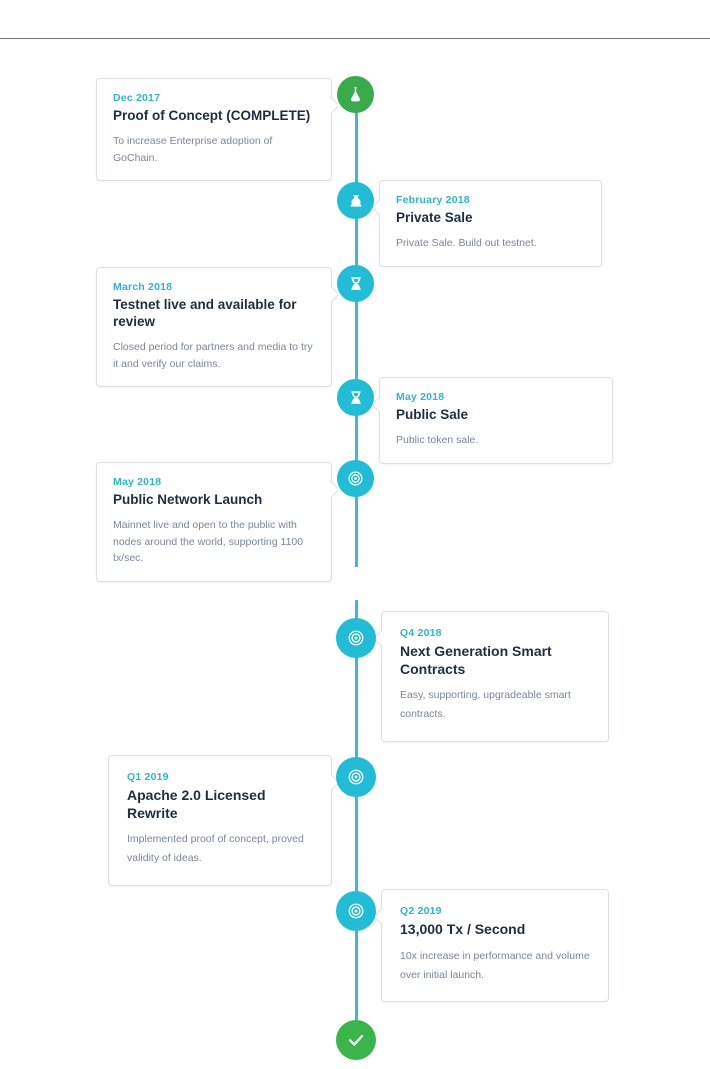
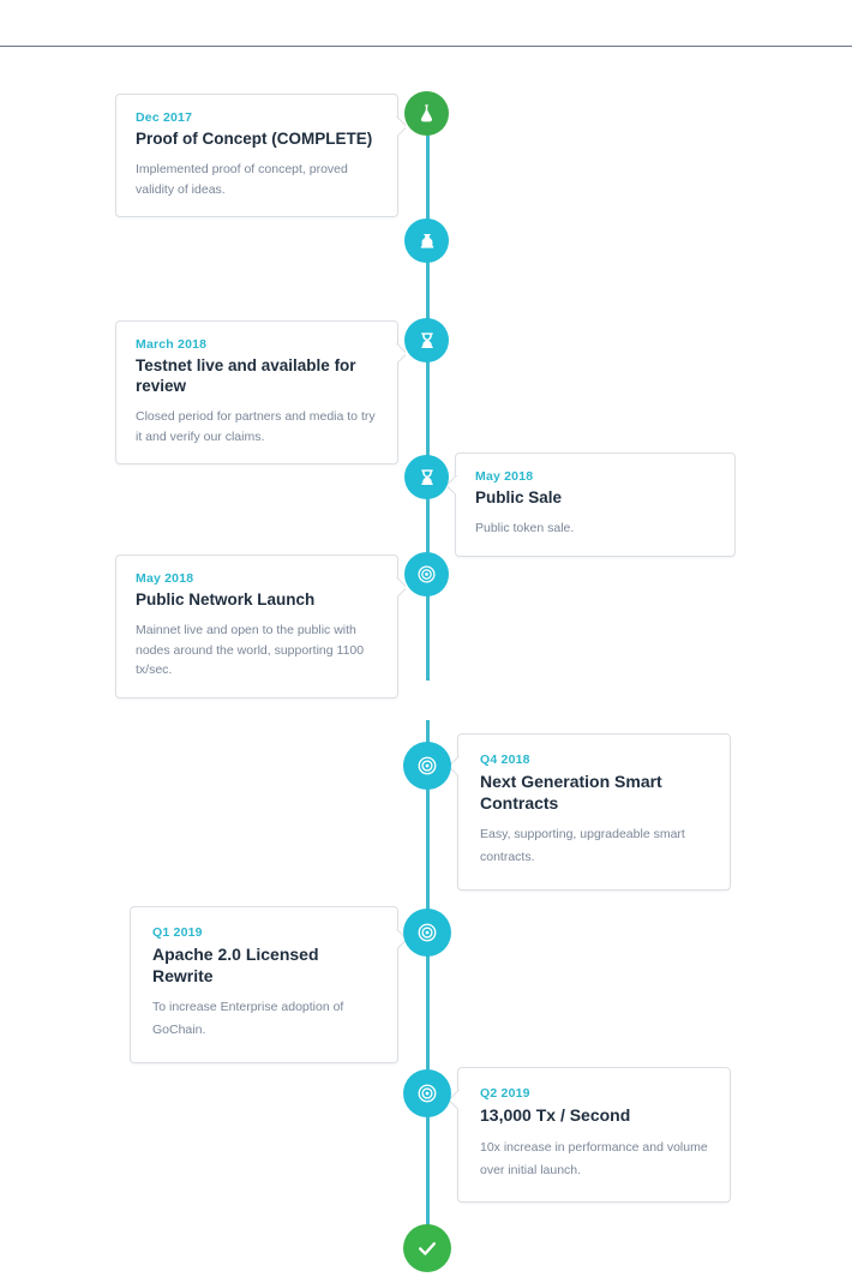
  Dec 2017
  Proof of Concept (COMPLETE)
- To increase Enterprise adoption of GoChain.
+ Implemented proof of concept, proved validity of ideas.
- February 2018
- Private Sale
- Private Sale. Build out testnet.
  March 2018
  Testnet live and available for review
  Closed period for partners and media to try it and verify our claims.
  May 2018
  Public Sale
  Public token sale.
  May 2018
  Public Network Launch
  Mainnet live and open to the public with nodes around the world, supporting 1100 tx/sec.
  Q4 2018
  Next Generation Smart Contracts
  Easy, supporting, upgradeable smart contracts.
  Q1 2019
  Apache 2.0 Licensed Rewrite
- Implemented proof of concept, proved validity of ideas.
+ To increase Enterprise adoption of GoChain.
  Q2 2019
  13,000 Tx / Second
  10x increase in performance and volume over initial launch.
